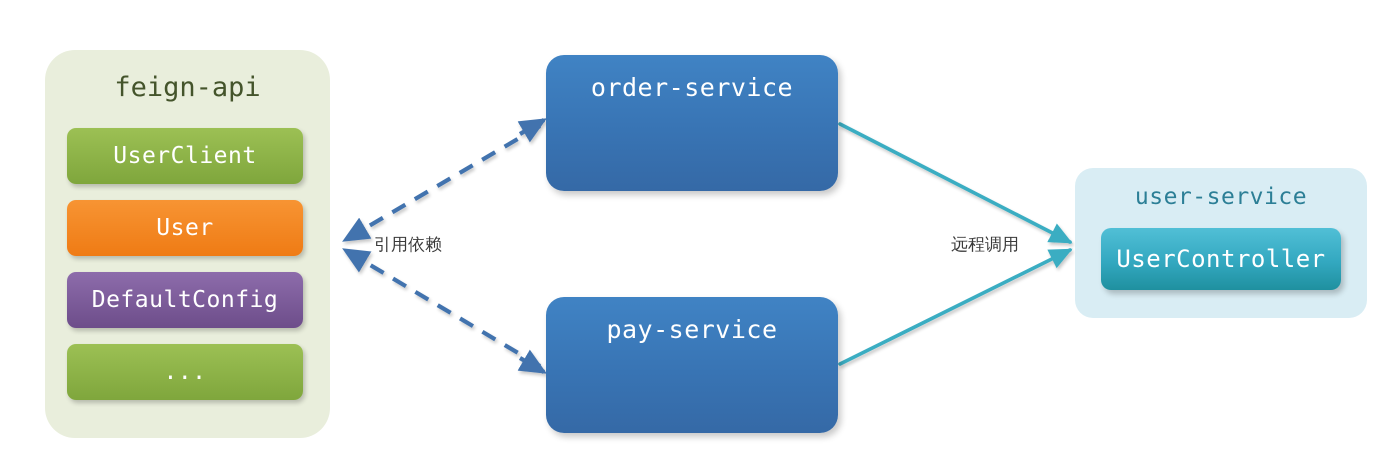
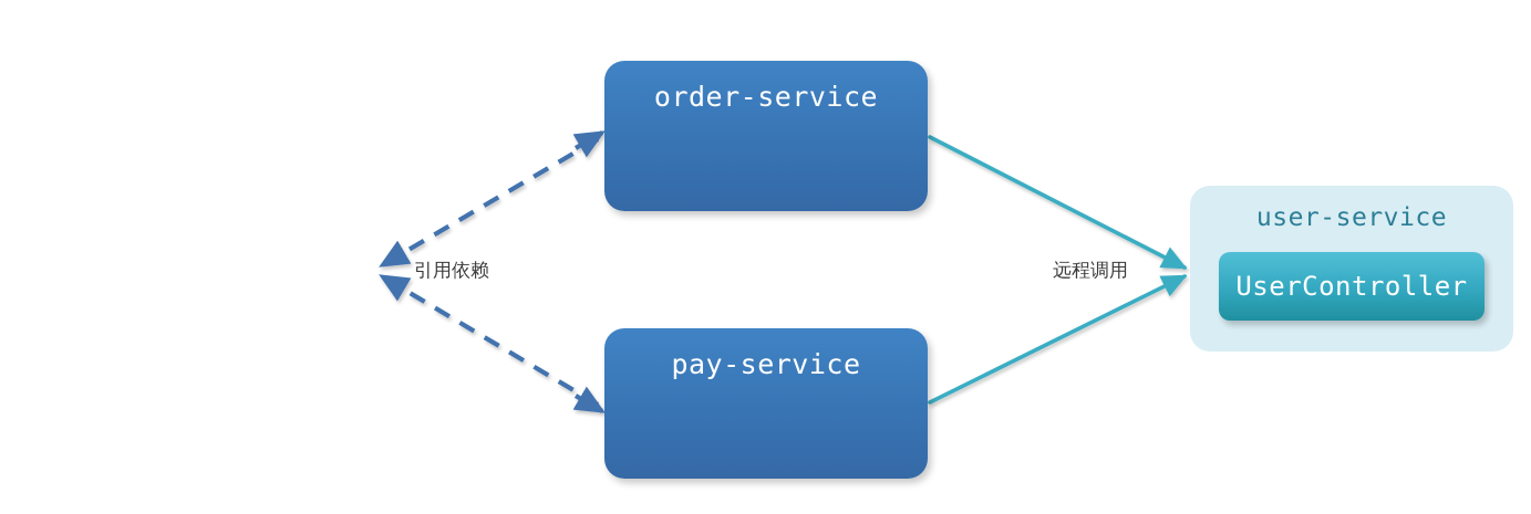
- feign-api
- UserClient
- User
- DefaultConfig
- ...
  order-service
  pay-service
  user-service
  UserController
  引用依赖
  远程调用
